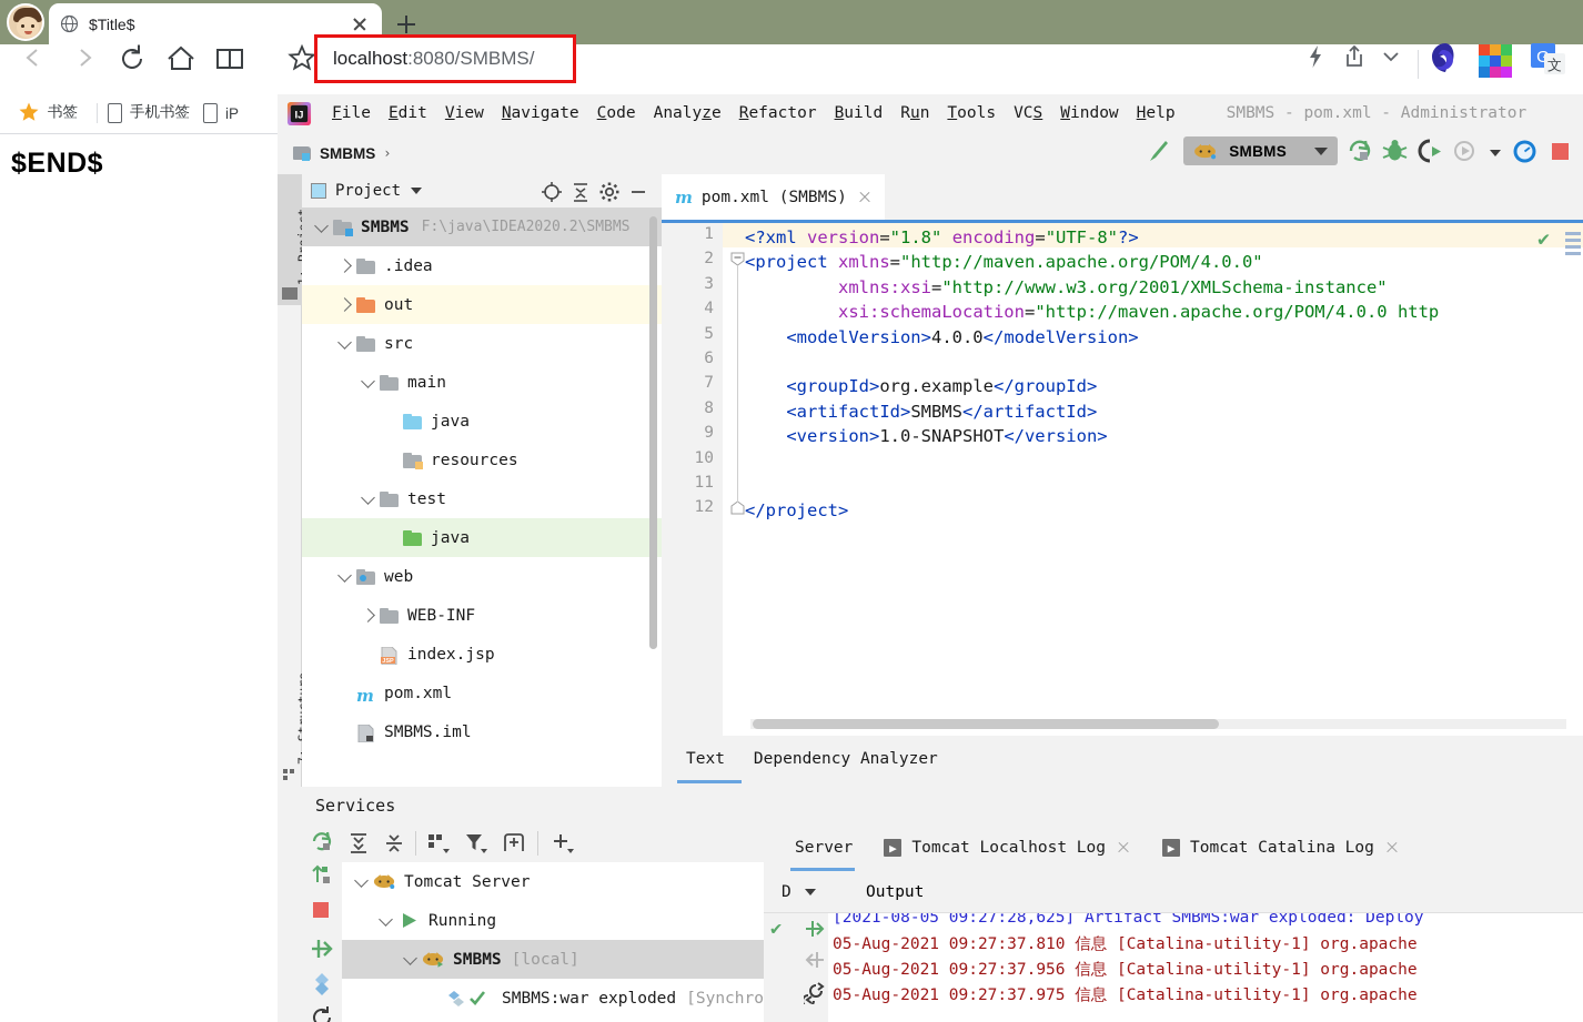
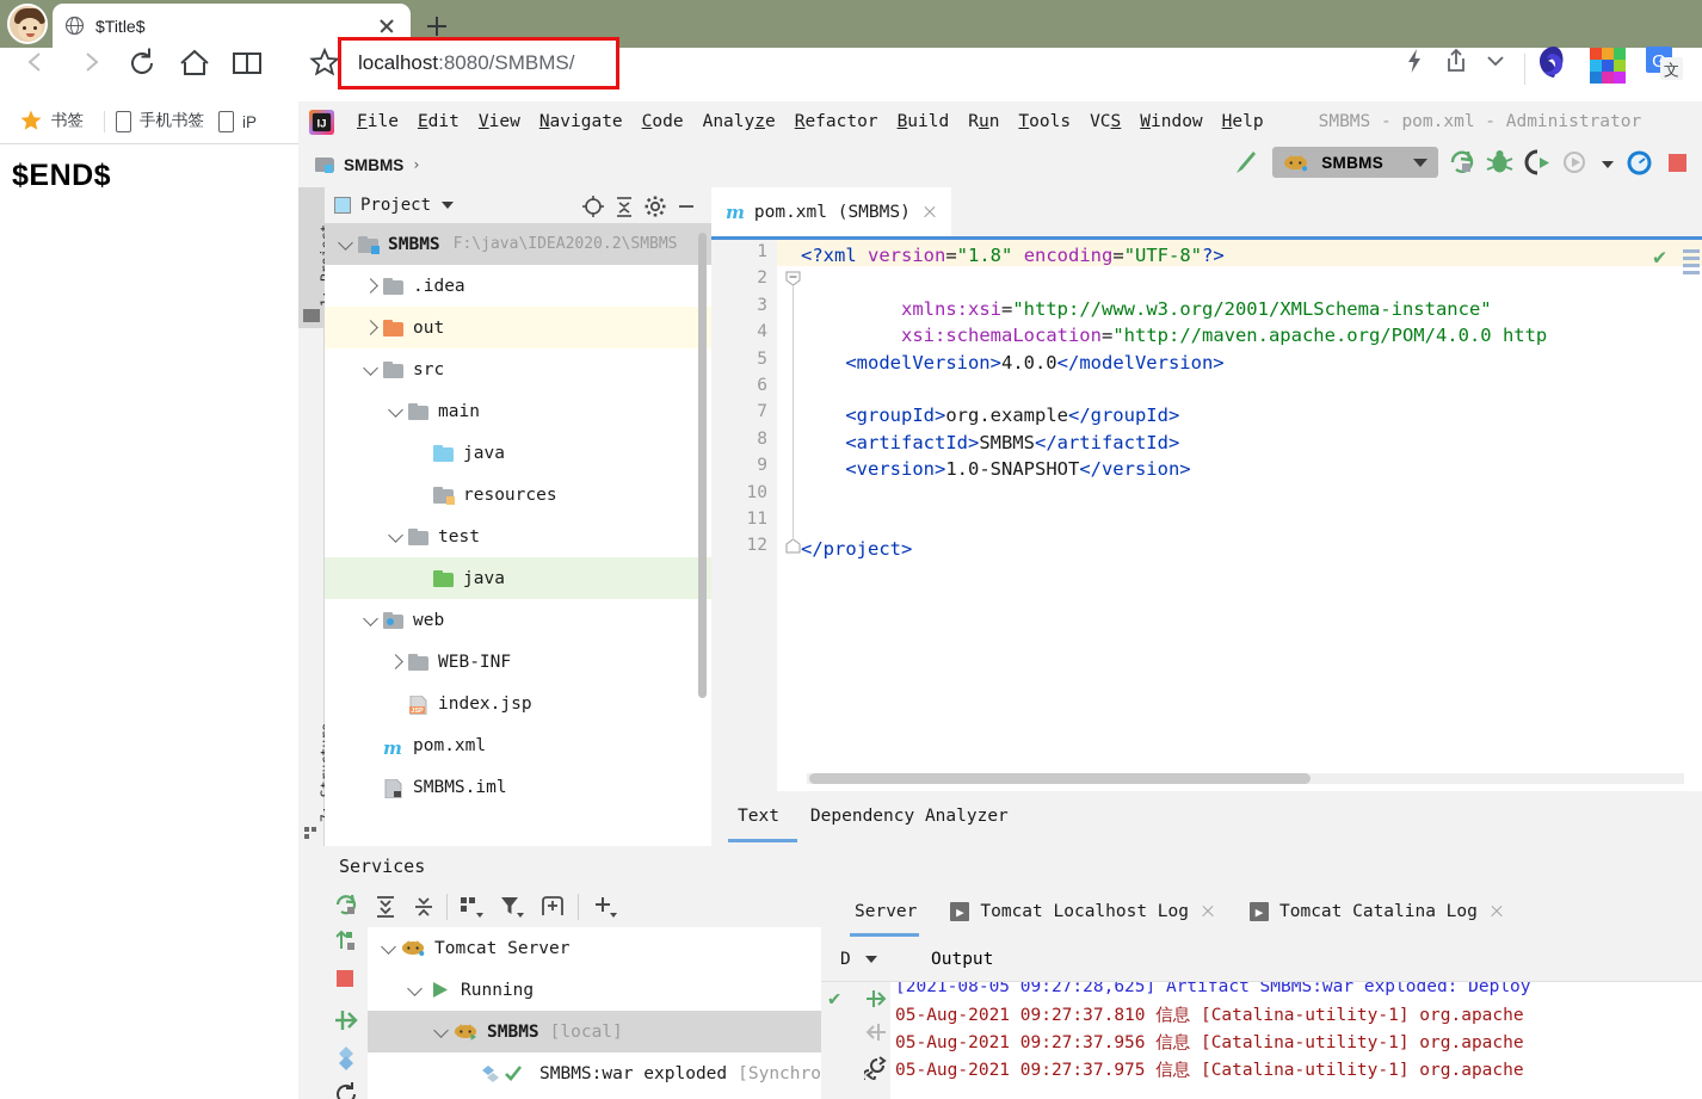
  $Title$
  localhost
  :8080/SMBMS/
  G
  文
  书签
  手机书签
  iP
  $END$
  IJ
  File
  Edit
  View
  Navigate
  Code
  Analyze
  Refactor
  Build
  Run
  Tools
  VCS
  Window
  Help
  SMBMS - pom.xml - Administrator
  SMBMS
  ›
  SMBMS
  Project
  SMBMS
  F:\java\IDEA2020.2\SMBMS
  .idea
  out
  src
  main
  java
  resources
  test
  java
  web
  WEB-INF
  index.jsp
  m
  pom.xml
  SMBMS.iml
  m
  pom.xml (SMBMS)
  1
  2
  3
  4
  5
  6
  7
  8
  9
  10
  11
  12
  <?xml version="1.8" encoding="UTF-8"?>
- <project xmlns="http://maven.apache.org/POM/4.0.0"
  xmlns:xsi="http://www.w3.org/2001/XMLSchema-instance"
  xsi:schemaLocation="http://maven.apache.org/POM/4.0.0 http
  <modelVersion>4.0.0</modelVersion>
  <groupId>org.example</groupId>
  <artifactId>SMBMS</artifactId>
  <version>1.0-SNAPSHOT</version>
  </project>
  ✔
  Text
  Dependency Analyzer
  Services
  Tomcat Server
  Running
  SMBMS
  [local]
  SMBMS:war exploded
  [Synchro
  Server
  ▶
  Tomcat Localhost Log
  ▶
  Tomcat Catalina Log
  D
  Output
  ✔
  [2021-08-05 09:27:28,625] Artifact SMBMS:war exploded: Deploy
  05-Aug-2021 09:27:37.810 信息 [Catalina-utility-1] org.apache
  05-Aug-2021 09:27:37.956 信息 [Catalina-utility-1] org.apache
  05-Aug-2021 09:27:37.975 信息 [Catalina-utility-1] org.apache
